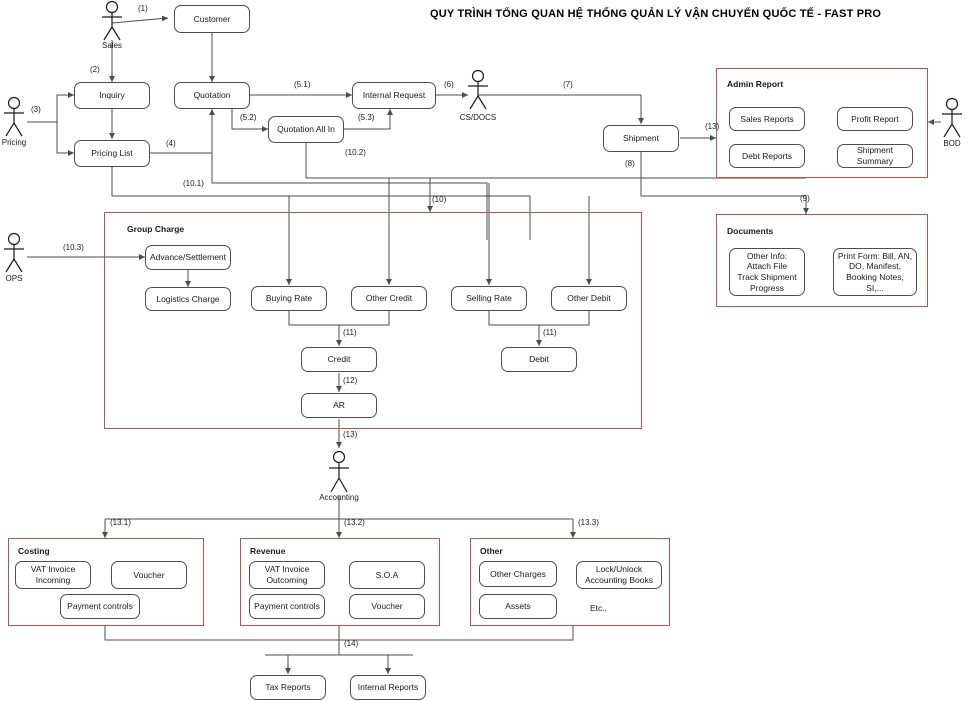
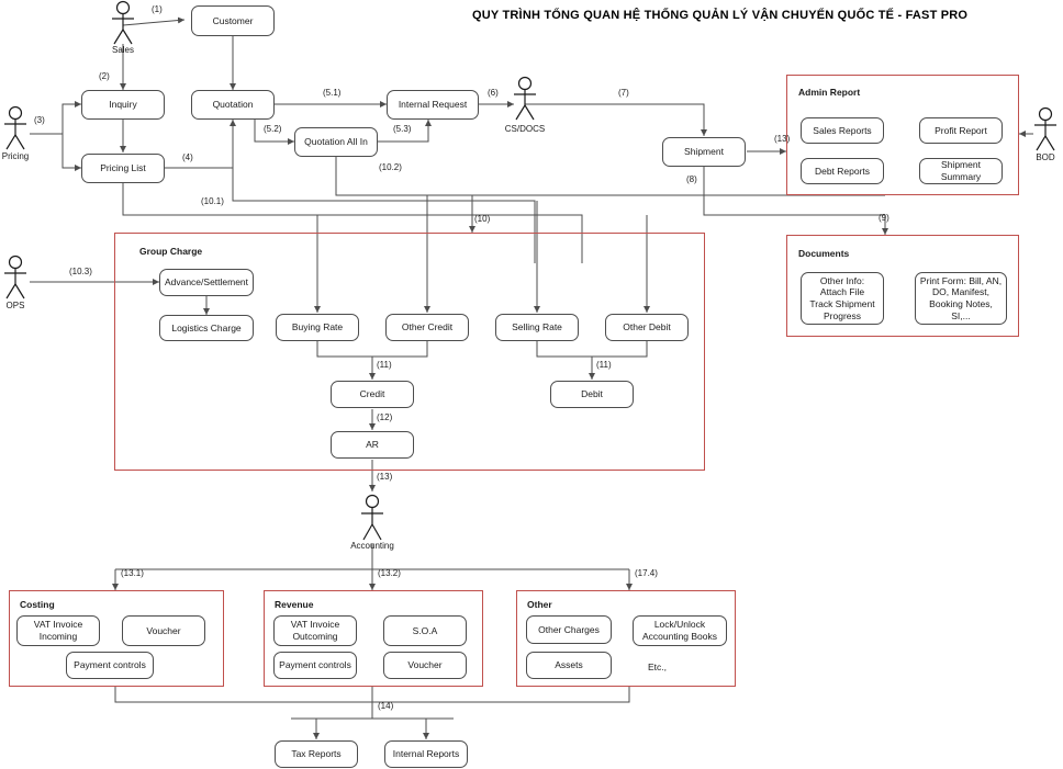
  QUY TRÌNH TỔNG QUAN HỆ THỐNG QUẢN LÝ VẬN CHUYỂN QUỐC TẾ - FAST PRO
  Sales
  Pricing
  CS/DOCS
  BOD
  OPS
  Accounting
  Customer
  Quotation
  Inquiry
  Pricing List
  Quotation All In
  Internal Request
  Shipment
  Admin Report
  Sales Reports
  Profit Report
  Debt Reports
  Shipment Summary
  Documents
  Other Info:
  Attach File
  Track Shipment
  Progress
  Print Form: Bill, AN,
  DO, Manifest,
  Booking Notes, SI,...
  Group Charge
  Advance/Settlement
  Logistics Charge
  Buying Rate
  Other Credit
  Selling Rate
  Other Debit
  Credit
  Debit
  AR
  Costing
  VAT Invoice
  Incoming
  Voucher
  Payment controls
  Revenue
  VAT Invoice
  Outcoming
  S.O.A
  Payment controls
  Voucher
  Other
  Other Charges
  Lock/Unlock
  Accounting Books
  Assets
  Etc.,
  Tax Reports
  Internal Reports
  (1)
  (2)
  (3)
  (4)
  (5.1)
  (5.2)
  (5.3)
  (6)
  (7)
  (8)
  (9)
  (10)
  (10.1)
  (10.2)
  (10.3)
  (11)
  (11)
  (12)
  (13)
  (13)
  (13.1)
  (13.2)
- (13.3)
+ (17.4)
  (14)
